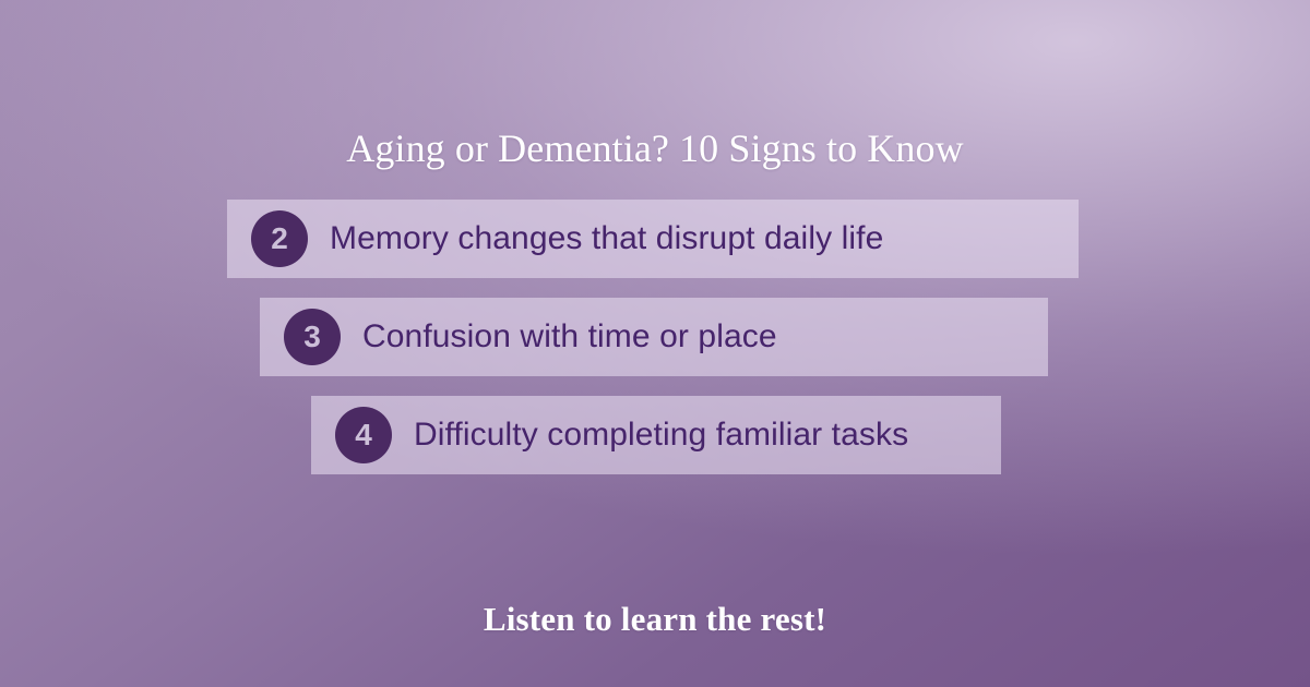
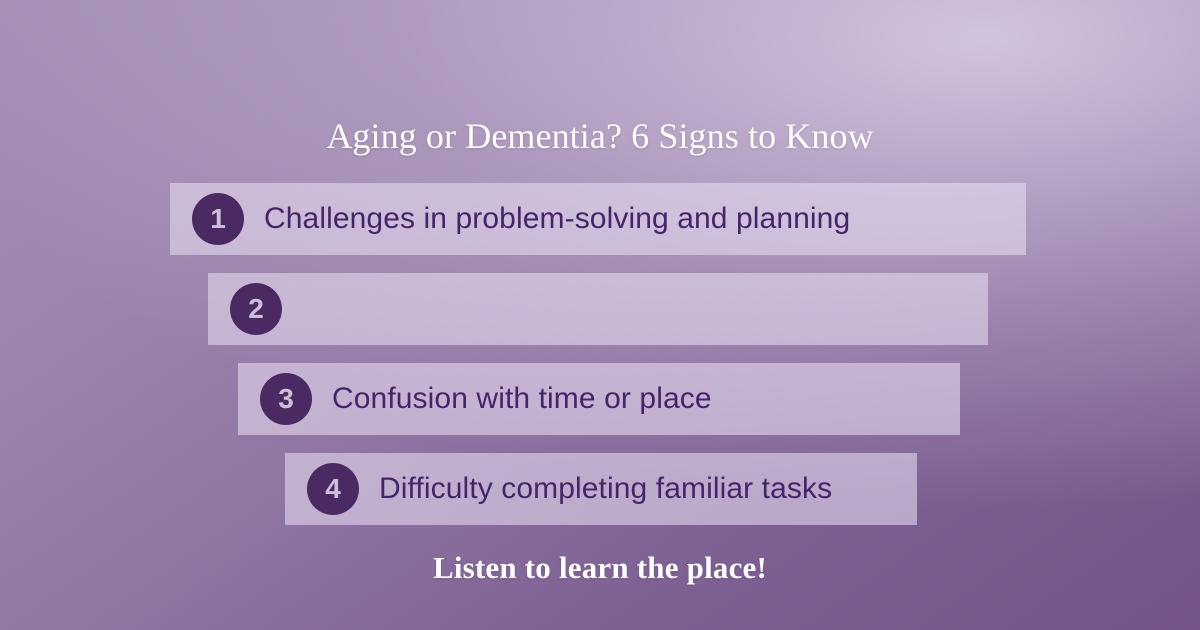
- Aging or Dementia? 10 Signs to Know
+ Aging or Dementia? 6 Signs to Know
+ 1
+ Challenges in problem-solving and planning
  2
- Memory changes that disrupt daily life
  3
  Confusion with time or place
  4
  Difficulty completing familiar tasks
- Listen to learn the rest!
+ Listen to learn the place!
